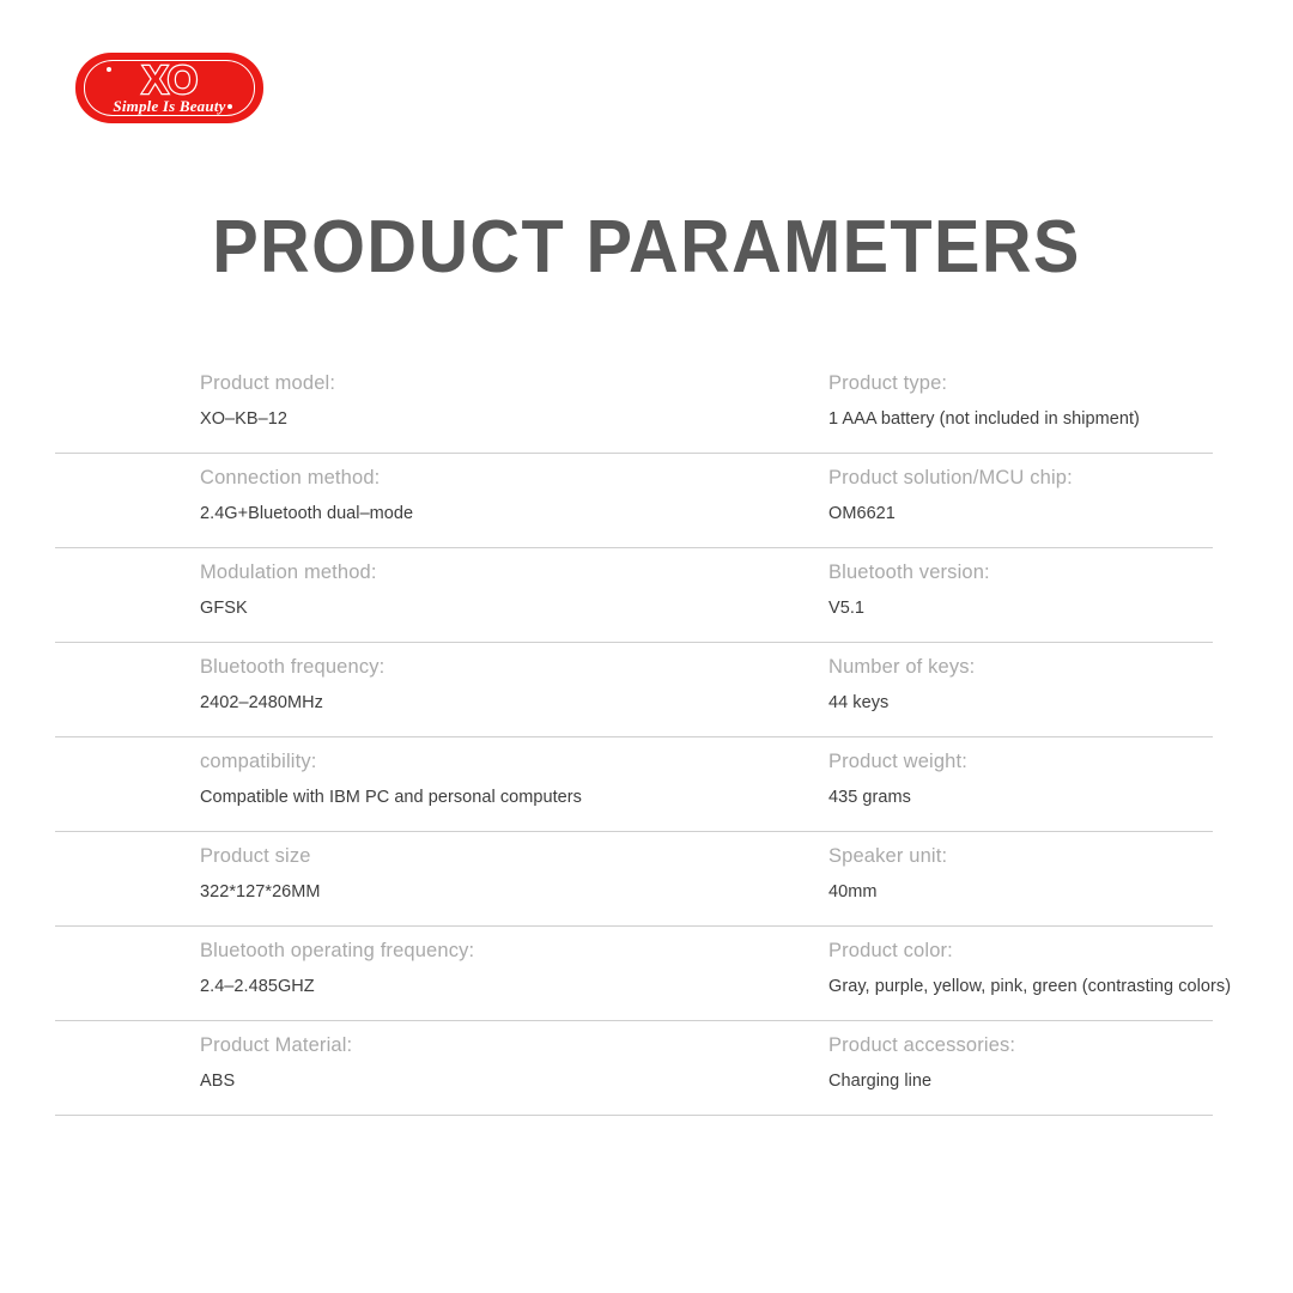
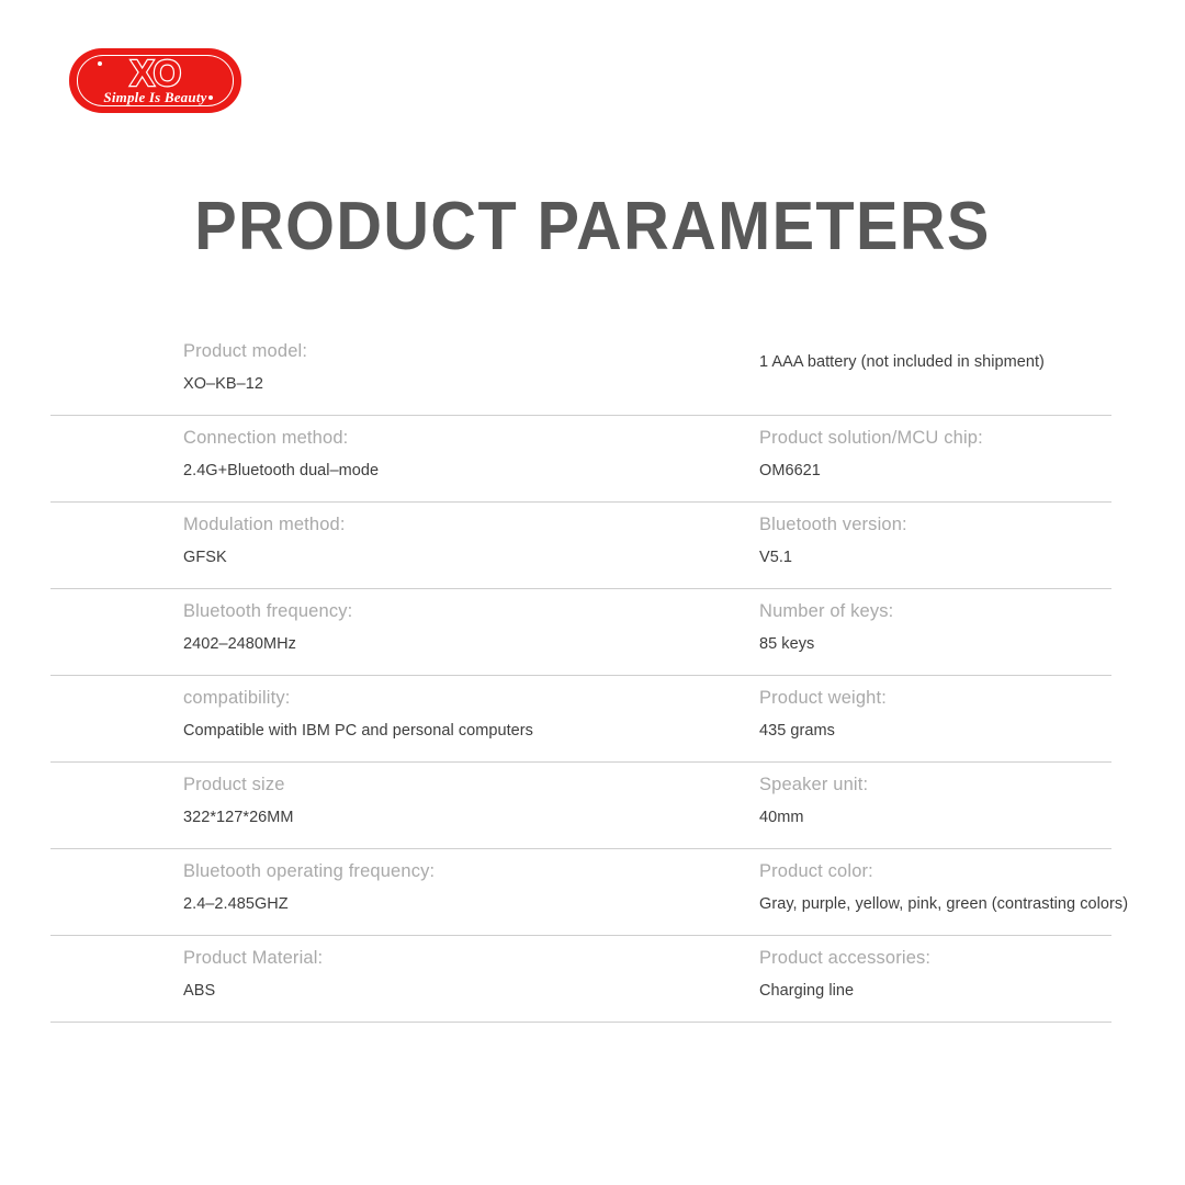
  XO
  Simple Is Beauty
  PRODUCT PARAMETERS
  Product model:
  XO–KB–12
- Product type:
  1 AAA battery (not included in shipment)
  Connection method:
  2.4G+Bluetooth dual–mode
  Product solution/MCU chip:
  OM6621
  Modulation method:
  GFSK
  Bluetooth version:
  V5.1
  Bluetooth frequency:
  2402–2480MHz
  Number of keys:
- 44 keys
+ 85 keys
  compatibility:
  Compatible with IBM PC and personal computers
  Product weight:
  435 grams
  Product size
  322*127*26MM
  Speaker unit:
  40mm
  Bluetooth operating frequency:
  2.4–2.485GHZ
  Product color:
  Gray, purple, yellow, pink, green (contrasting colors)
  Product Material:
  ABS
  Product accessories:
  Charging line
